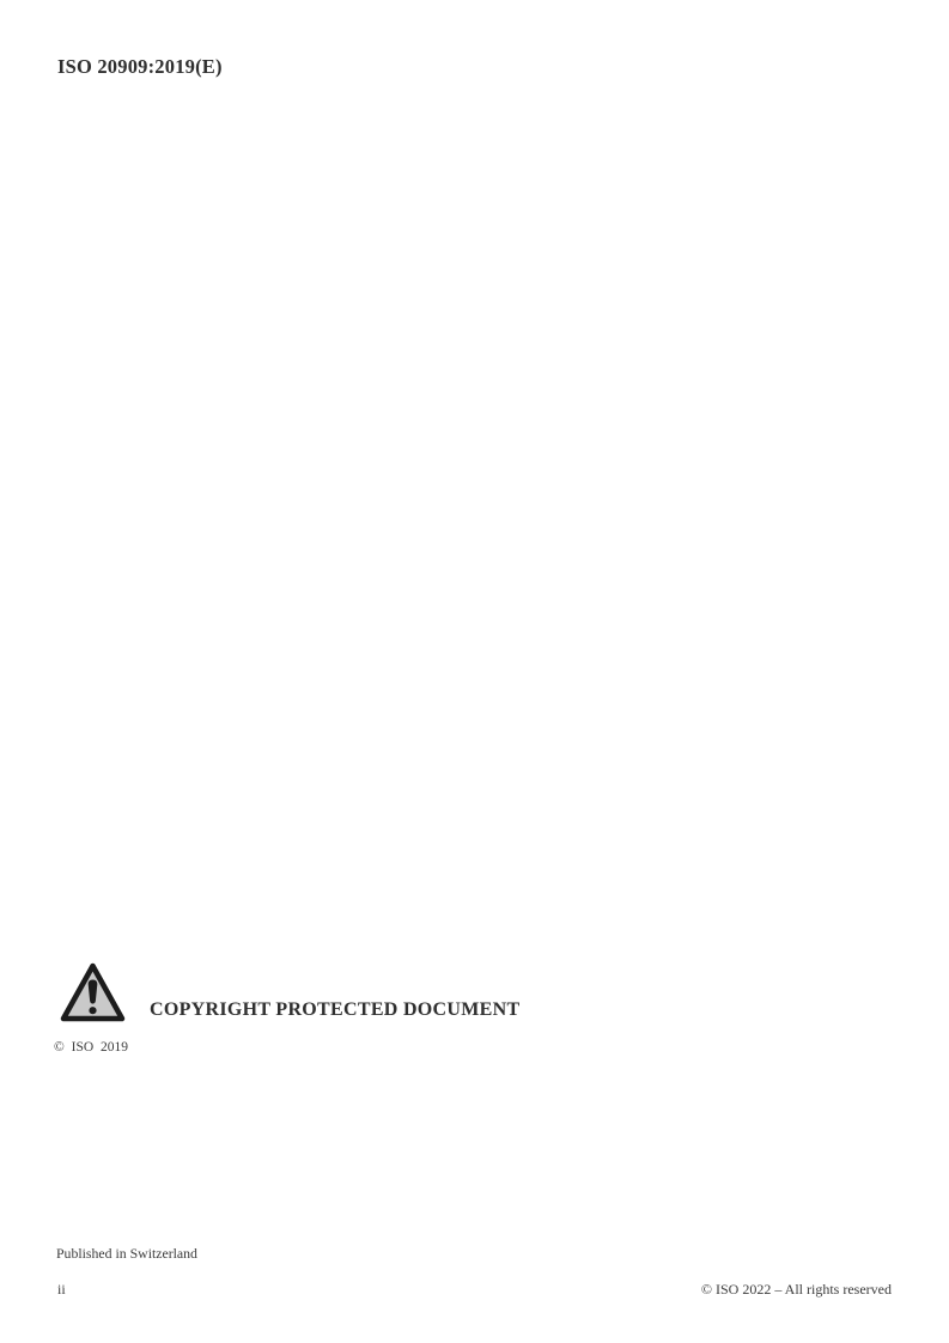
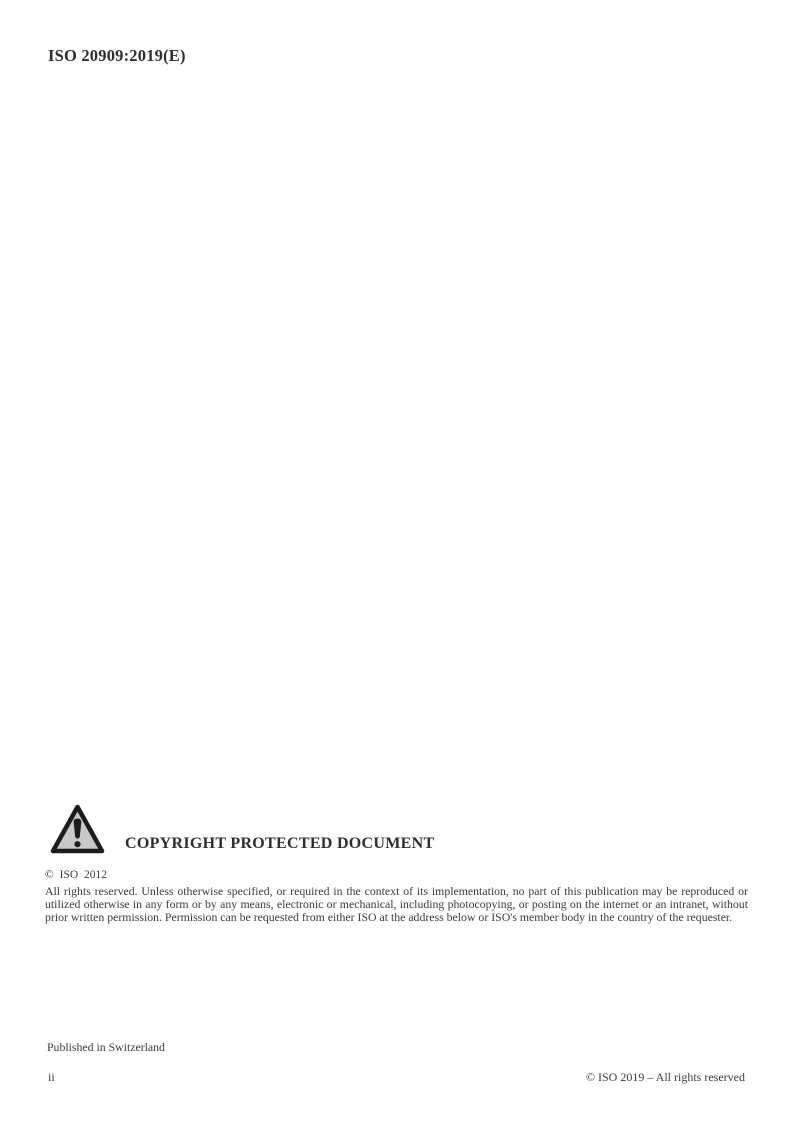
  ISO 20909:2019(E)
  COPYRIGHT PROTECTED DOCUMENT
- © ISO 2019
+ © ISO 2012
+ All rights reserved. Unless otherwise specified, or required in the context of its implementation, no part of this publication may be reproduced or utilized otherwise in any form or by any means, electronic or mechanical, including photocopying, or posting on the internet or an intranet, without prior written permission. Permission can be requested from either ISO at the address below or ISO's member body in the country of the requester.
  Published in Switzerland
  ii
- © ISO 2022 – All rights reserved
+ © ISO 2019 – All rights reserved
